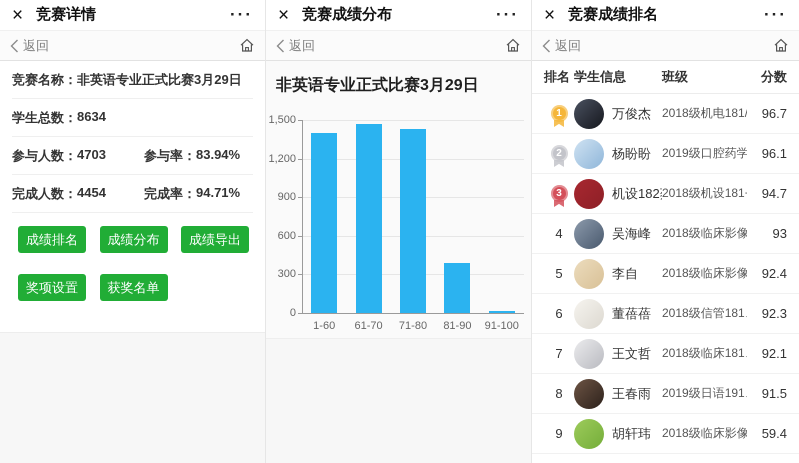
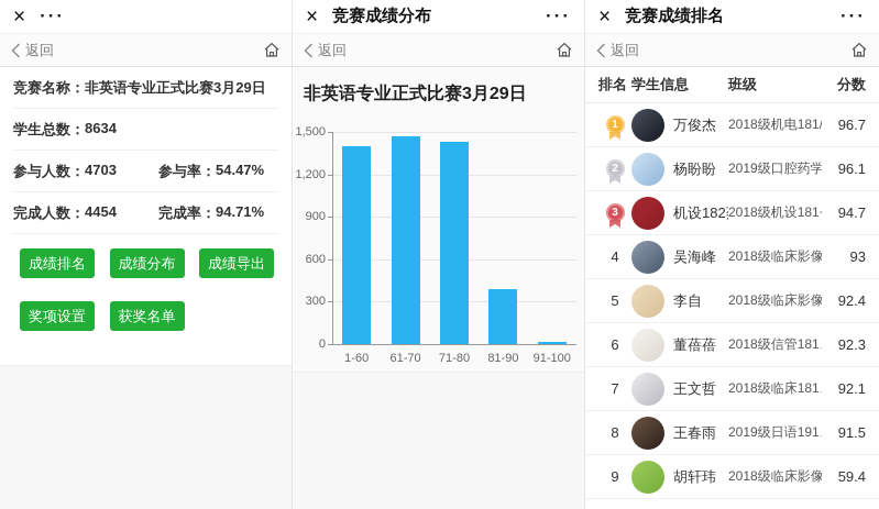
  ×
- 竞赛详情
  ···
  返回
  竞赛名称：
  非英语专业正式比赛3月29日
  学生总数：
  8634
  参与人数：
  4703
  参与率：
- 83.94%
+ 54.47%
  完成人数：
  4454
  完成率：
  94.71%
  成绩排名
  成绩分布
  成绩导出
  奖项设置
  获奖名单
  ×
  竞赛成绩分布
  ···
  返回
  非英语专业正式比赛3月29日
  0
  300
  600
  900
  1,200
  1,500
  1-60
  61-70
  71-80
  81-90
  91-100
  ×
  竞赛成绩排名
  ···
  返回
  排名
  学生信息
  班级
  分数
  1
  万俊杰
  2018级机电181/
  96.7
  2
  杨盼盼
  2019级口腔药学
  96.1
  3
  94.7
  4
  吴海峰
  2018级临床影像
  93
  5
  李自
  2018级临床影像
  92.4
  6
  董蓓蓓
  2018级信管181
  92.3
  7
  王文哲
  2018级临床181
  92.1
  8
  王春雨
  2019级日语191
  91.5
  9
  胡轩玮
  2018级临床影像
  59.4
